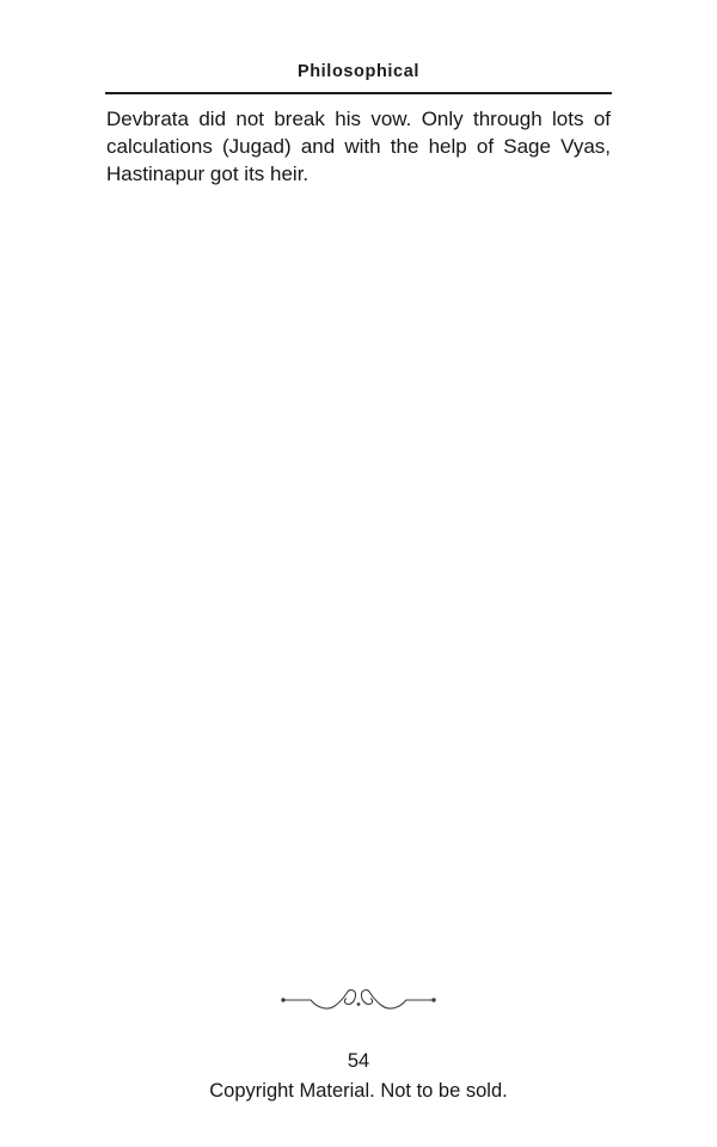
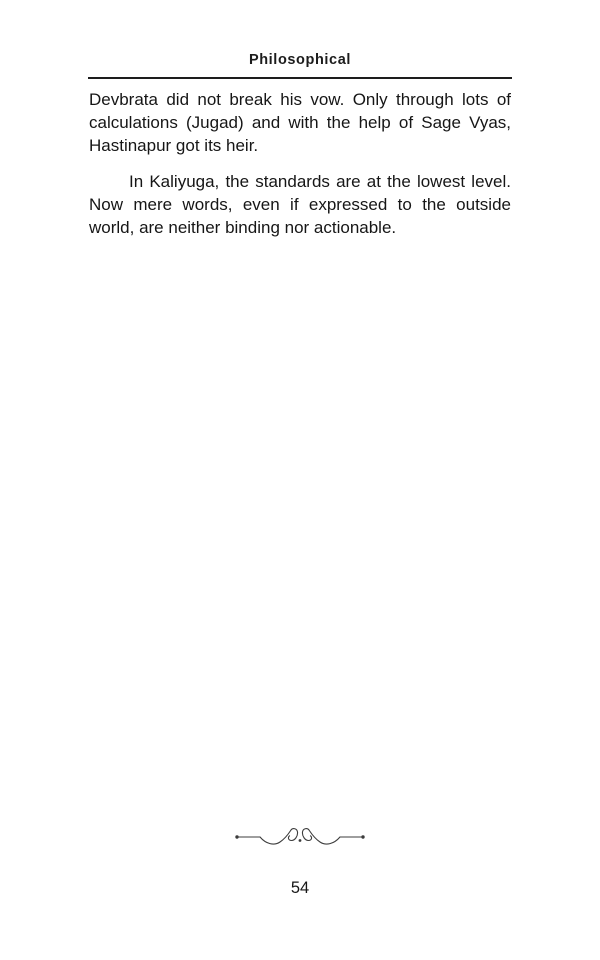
  Philosophical
  Devbrata did not break his vow. Only through lots of calculations (Jugad) and with the help of Sage Vyas, Hastinapur got its heir.
+ In Kaliyuga, the standards are at the lowest level. Now mere words, even if expressed to the outside world, are neither binding nor actionable.
  54
- Copyright Material. Not to be sold.
